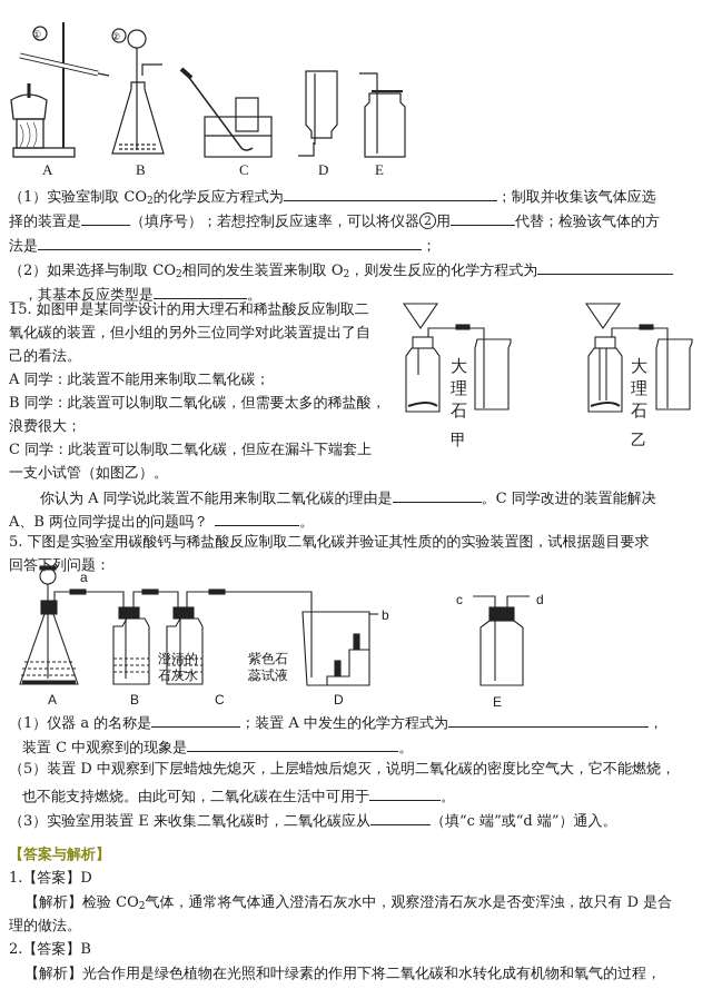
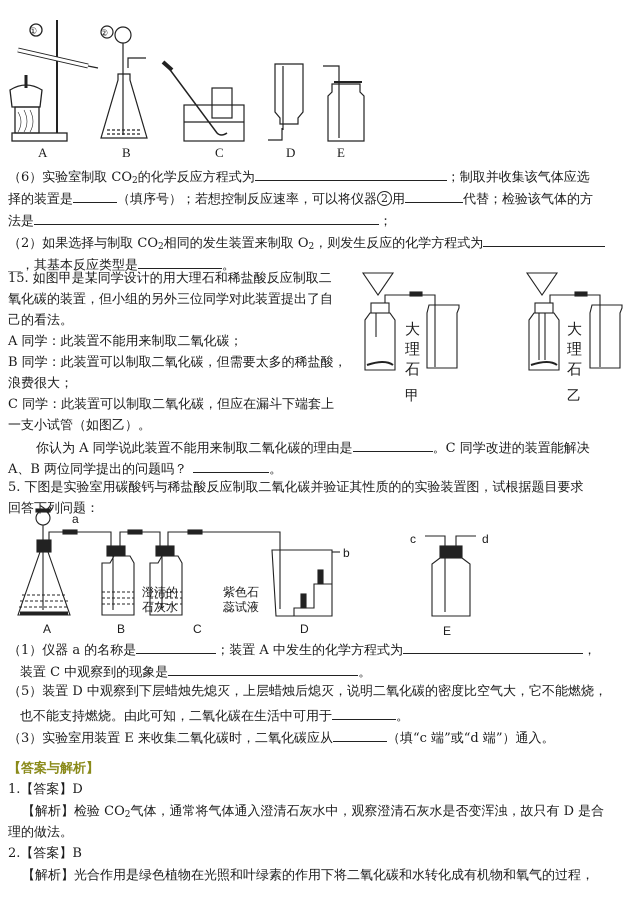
  ①
  ②
  A
  B
  C
  D
  E
- （1）实验室制取 CO2的化学反应方程式为 ；制取并收集该气体应选
+ （6）实验室制取 CO2的化学反应方程式为 ；制取并收集该气体应选
  择的装置是 （填序号）；若想控制反应速率，可以将仪器 2 用 代替；检验该气体的方
  法是 ；
  （2）如果选择与制取 CO2相同的发生装置来制取 O2，则发生反应的化学方程式为
  __，其基本反应类型是 。
  15. 如图甲是某同学设计的用大理石和稀盐酸反应制取二
  氧化碳的装置，但小组的另外三位同学对此装置提出了自
  己的看法。
  A 同学：此装置不能用来制取二氧化碳；
  B 同学：此装置可以制取二氧化碳，但需要太多的稀盐酸，
  浪费很大；
  C 同学：此装置可以制取二氧化碳，但应在漏斗下端套上
  一支小试管（如图乙）。
  大
  理
  石
  大
  理
  石
  甲
  乙
  你认为 A 同学说此装置不能用来制取二氧化碳的理由是 。C 同学改进的装置能解决
  A、B 两位同学提出的问题吗？ 。
  5. 下图是实验室用碳酸钙与稀盐酸反应制取二氧化碳并验证其性质的的实验装置图，试根据题目要求
  回答列问题：
  a
  b
  c
  d
  澄清的
  石灰水
  紫色石
  蕊试液
  A
  B
  C
  D
  E
  （1）仪器 a 的名称是 ；装置 A 中发生的化学方程式为 ，
  装置 C 中观察到的现象是 。
  （5）装置 D 中观察到下层蜡烛先熄灭，上层蜡烛后熄灭，说明二氧化碳的密度比空气大，它不能燃烧，
  也不能支持燃烧。由此可知，二氧化碳在生活中可用于 。
  （3）实验室用装置 E 来收集二氧化碳时，二氧化碳应从 （填“c 端”或“d 端”）通入。
  【答案与解析】
  1.【答案】D
  【解析】检验 CO2气体，通常将气体通入澄清石灰水中，观察澄清石灰水是否变浑浊，故只有 D 是合
  理的做法。
  2.【答案】B
  【解析】光合作用是绿色植物在光照和叶绿素的作用下将二氧化碳和水转化成有机物和氧气的过程，
